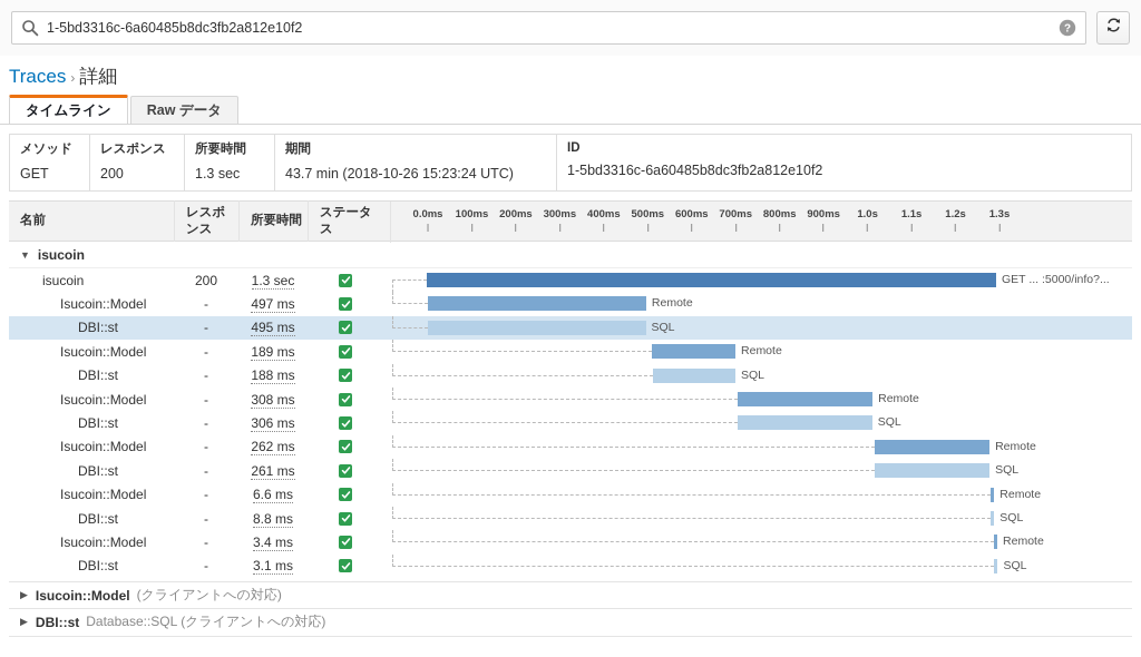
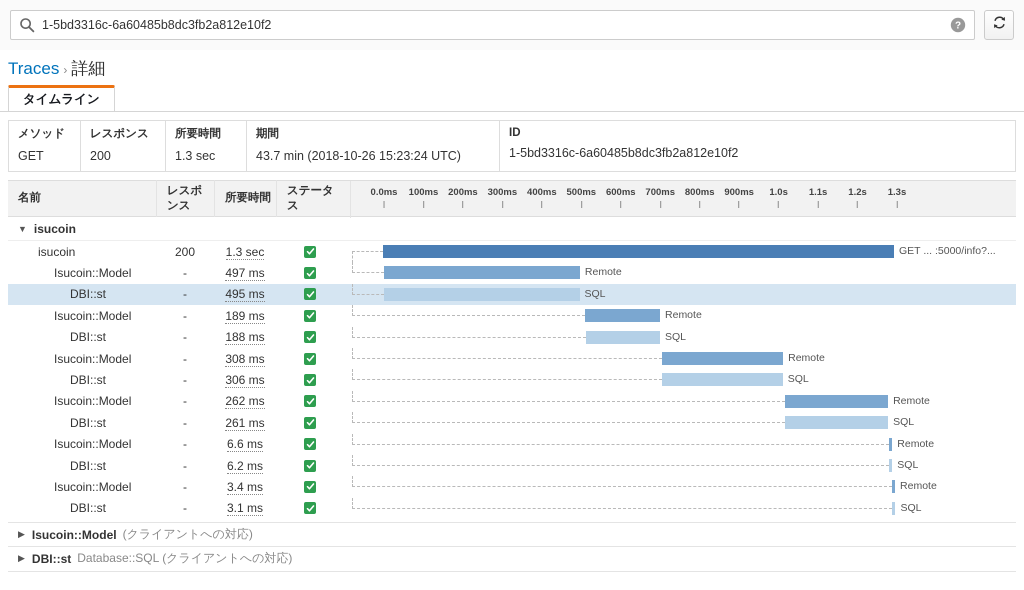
  1-5bd3316c-6a60485b8dc3fb2a812e10f2
  ?
  Traces › 詳細
  タイムライン
- Raw データ
  メソッド
  GET
  レスポンス
  200
  所要時間
  1.3 sec
  期間
  43.7 min (2018-10-26 15:23:24 UTC)
  ID
  1-5bd3316c-6a60485b8dc3fb2a812e10f2
  名前
  レスポンス
  所要時間
  ステータス
  0.0ms
  100ms
  200ms
  300ms
  400ms
  500ms
  600ms
  700ms
  800ms
  900ms
  1.0s
  1.1s
  1.2s
  1.3s
  ▼
  isucoin
  isucoin
  200
  1.3 sec
  GET ... :5000/info?...
  Isucoin::Model
  -
  497 ms
  Remote
  DBI::st
  -
  495 ms
  SQL
  Isucoin::Model
  -
  189 ms
  Remote
  DBI::st
  -
  188 ms
  SQL
  Isucoin::Model
  -
  308 ms
  Remote
  DBI::st
  -
  306 ms
  SQL
  Isucoin::Model
  -
  262 ms
  Remote
  DBI::st
  -
  261 ms
  SQL
  Isucoin::Model
  -
  6.6 ms
  Remote
  DBI::st
  -
- 8.8 ms
+ 6.2 ms
  SQL
  Isucoin::Model
  -
  3.4 ms
  Remote
  DBI::st
  -
  3.1 ms
  SQL
  ▶
  Isucoin::Model
  (クライアントへの対応)
  ▶
  DBI::st
  Database::SQL (クライアントへの対応)
